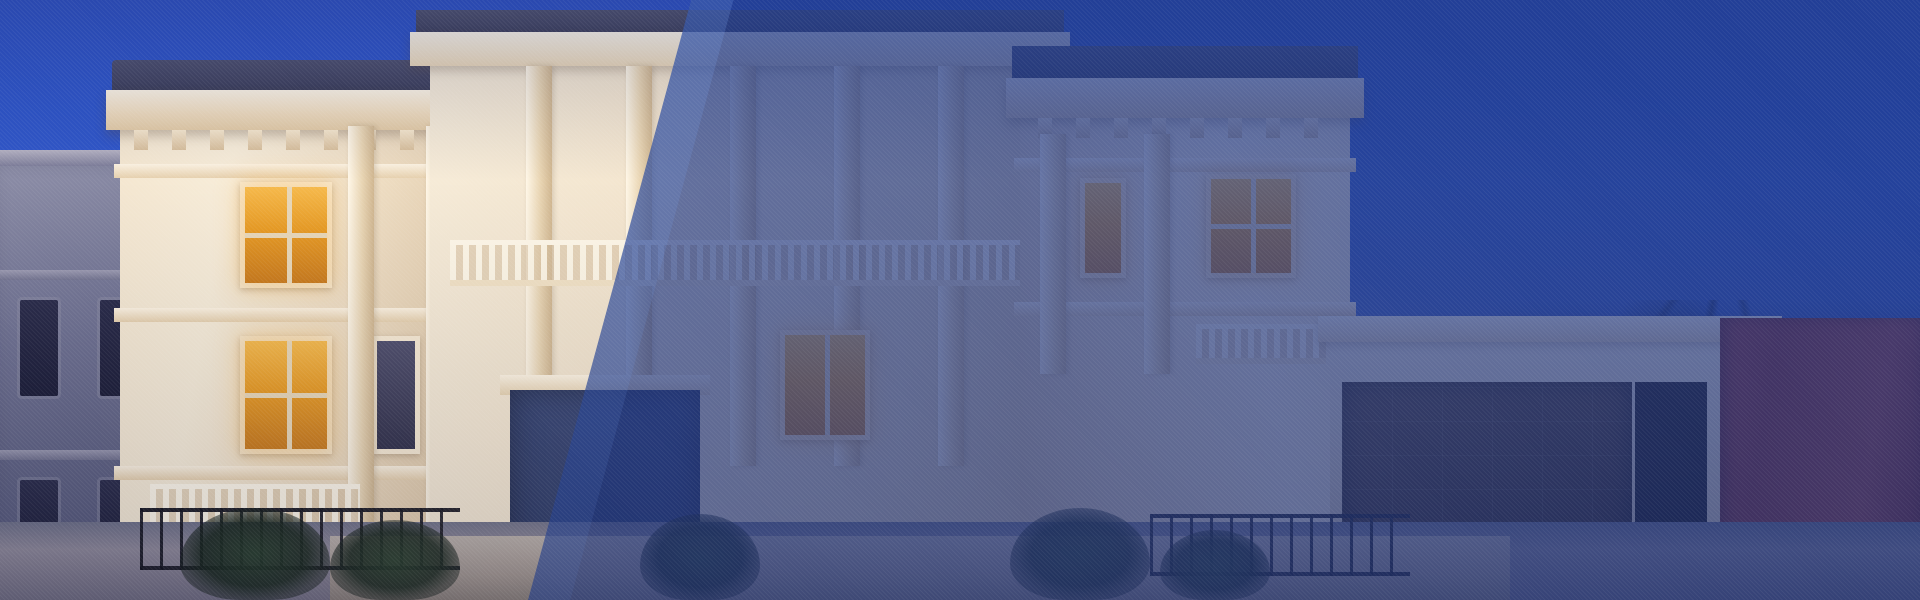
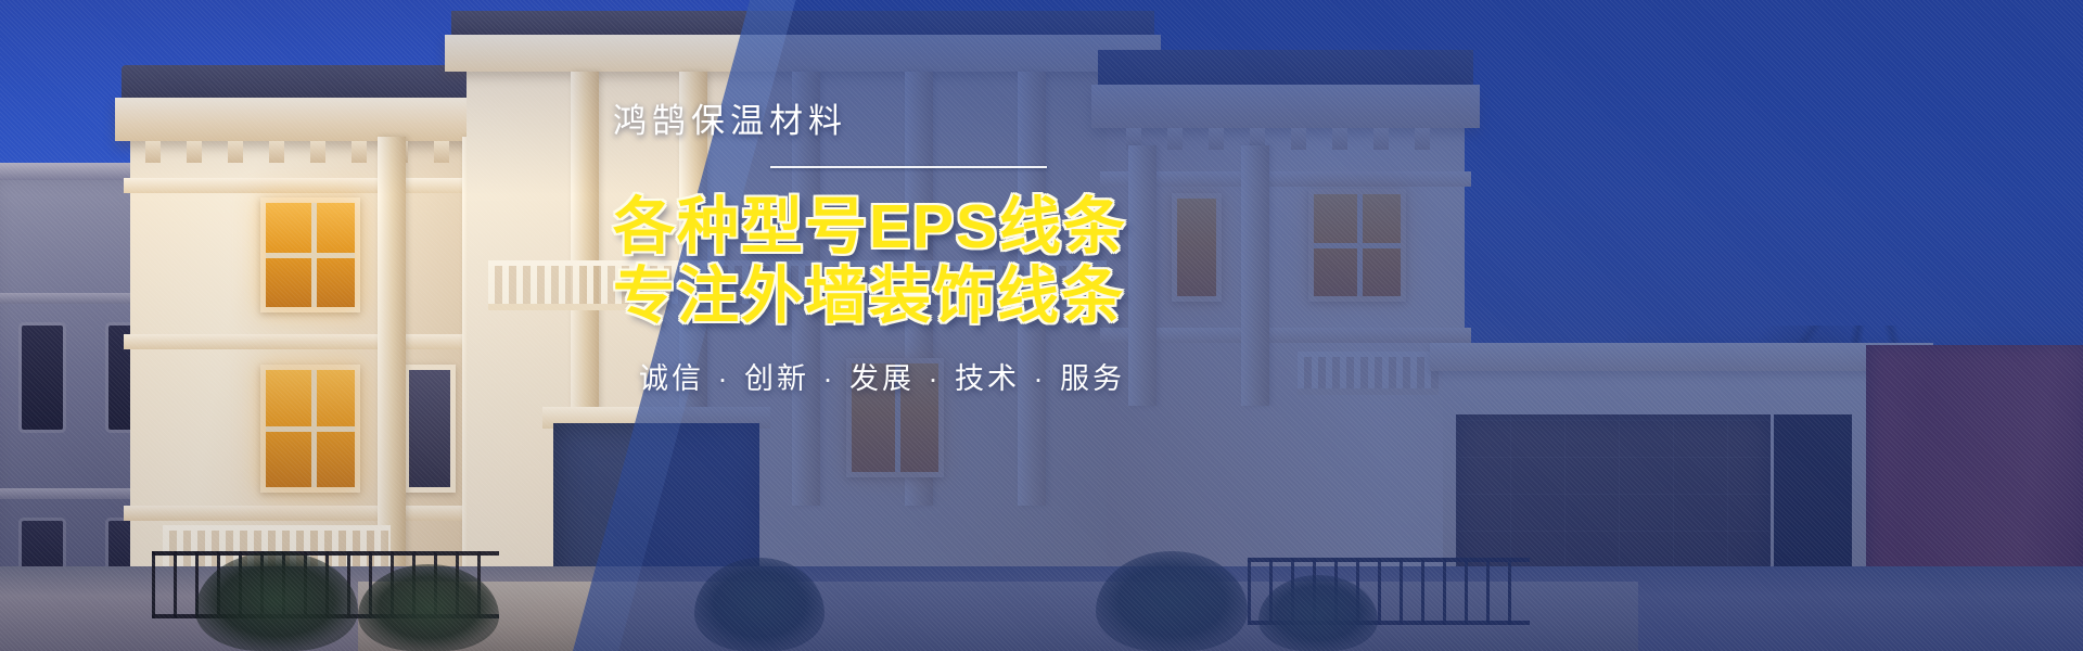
+ 鸿鹄保温材料
+ 各种型号EPS线条
+ 专注外墙装饰线条
+ 诚信 · 创新 · 发展 · 技术 · 服务
